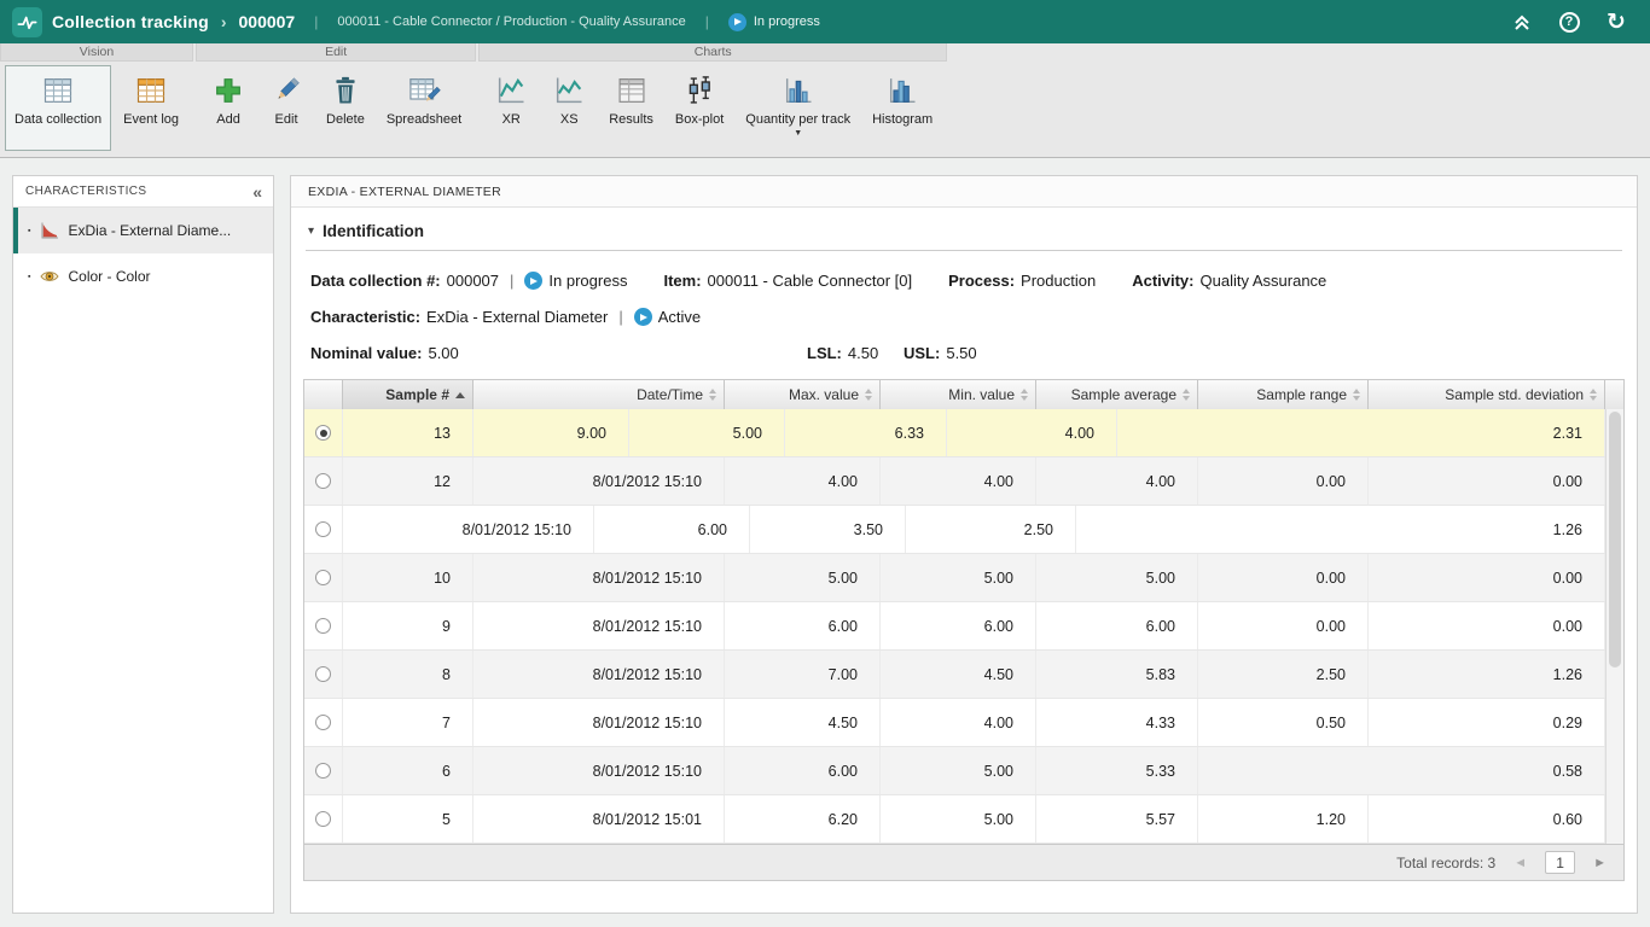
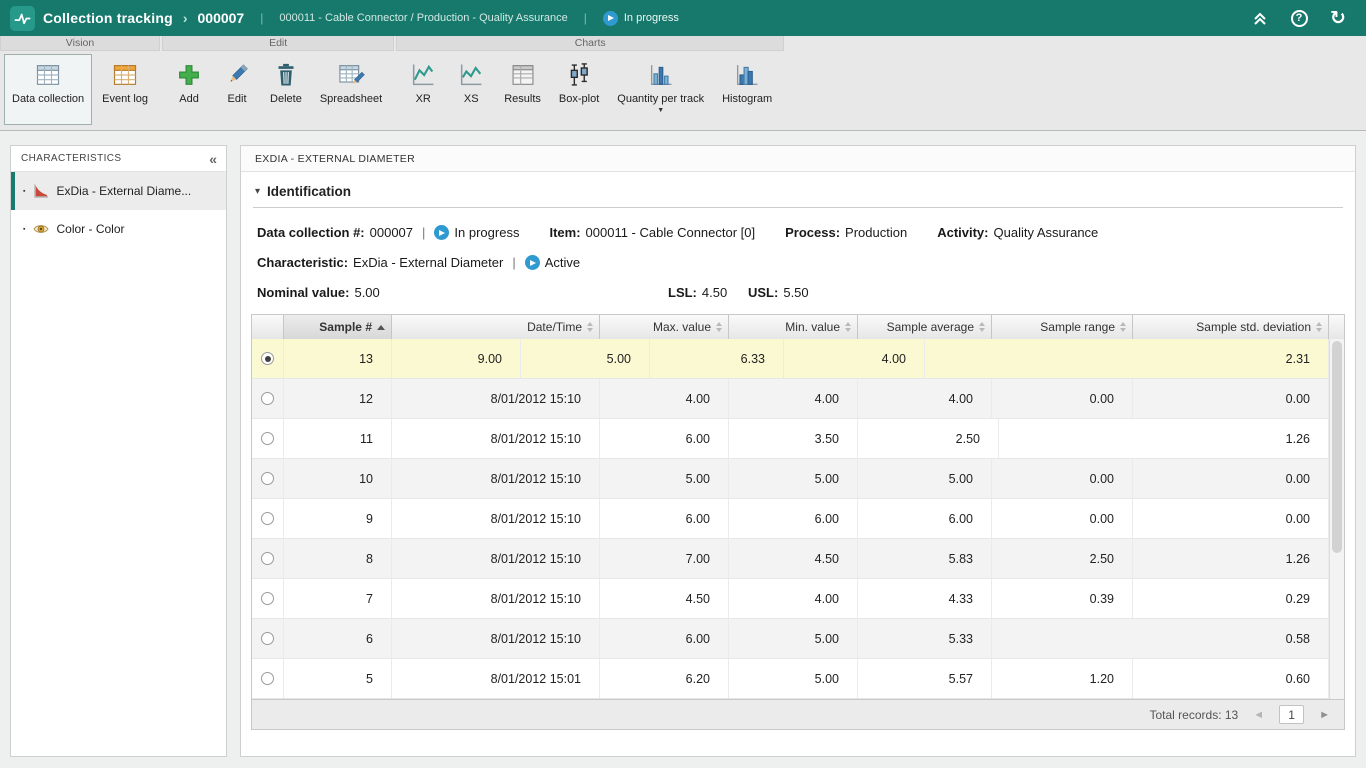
  Collection tracking
  ›
  000007
  |
  000011 - Cable Connector / Production - Quality Assurance
  |
  In progress
  ?
  ↻
  Vision
  Data collection
  Event log
  Edit
  Add
  Edit
  Delete
  Spreadsheet
  Charts
  XR
  XS
  Results
  Box-plot
  Quantity per track
  Histogram
  CHARACTERISTICS
  «
  ExDia - External Diame...
  Color - Color
  EXDIA - EXTERNAL DIAMETER
  ▾
  Identification
  Data collection #:
  000007
  |
  In progress
  Item:
  000011 - Cable Connector [0]
  Process:
  Production
  Activity:
  Quality Assurance
  Characteristic:
  ExDia - External Diameter
  |
  Active
  Nominal value:
  5.00
  LSL:
  4.50
  USL:
  5.50
  Sample #
  Date/Time
  Max. value
  Min. value
  Sample average
  Sample range
  Sample std. deviation
  13
  9.00
  5.00
  6.33
  4.00
  2.31
  12
  8/01/2012 15:10
  4.00
  4.00
  4.00
  0.00
  0.00
+ 11
  8/01/2012 15:10
  6.00
  3.50
  2.50
  1.26
  10
  8/01/2012 15:10
  5.00
  5.00
  5.00
  0.00
  0.00
  9
  8/01/2012 15:10
  6.00
  6.00
  6.00
  0.00
  0.00
  8
  8/01/2012 15:10
  7.00
  4.50
  5.83
  2.50
  1.26
  7
  8/01/2012 15:10
  4.50
  4.00
  4.33
- 0.50
+ 0.39
  0.29
  6
  8/01/2012 15:10
  6.00
  5.00
  5.33
  0.58
  5
  8/01/2012 15:01
  6.20
  5.00
  5.57
  1.20
  0.60
- Total records: 3
+ Total records: 13
  ◄
  1
  ►
